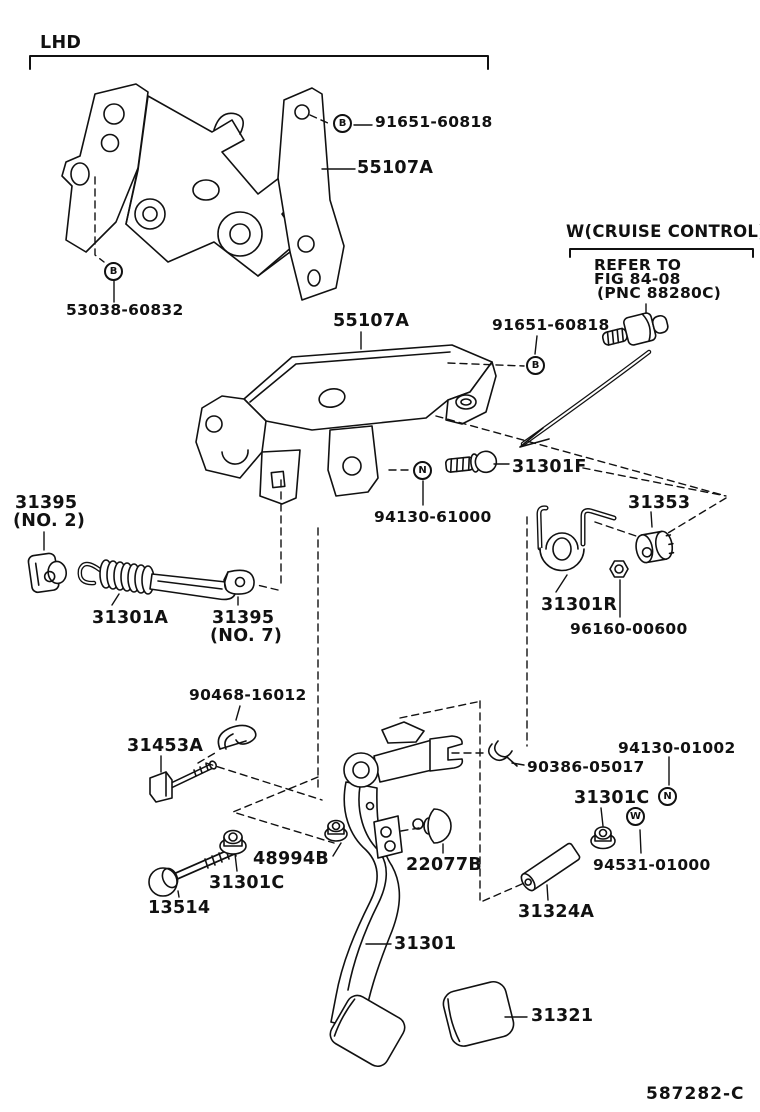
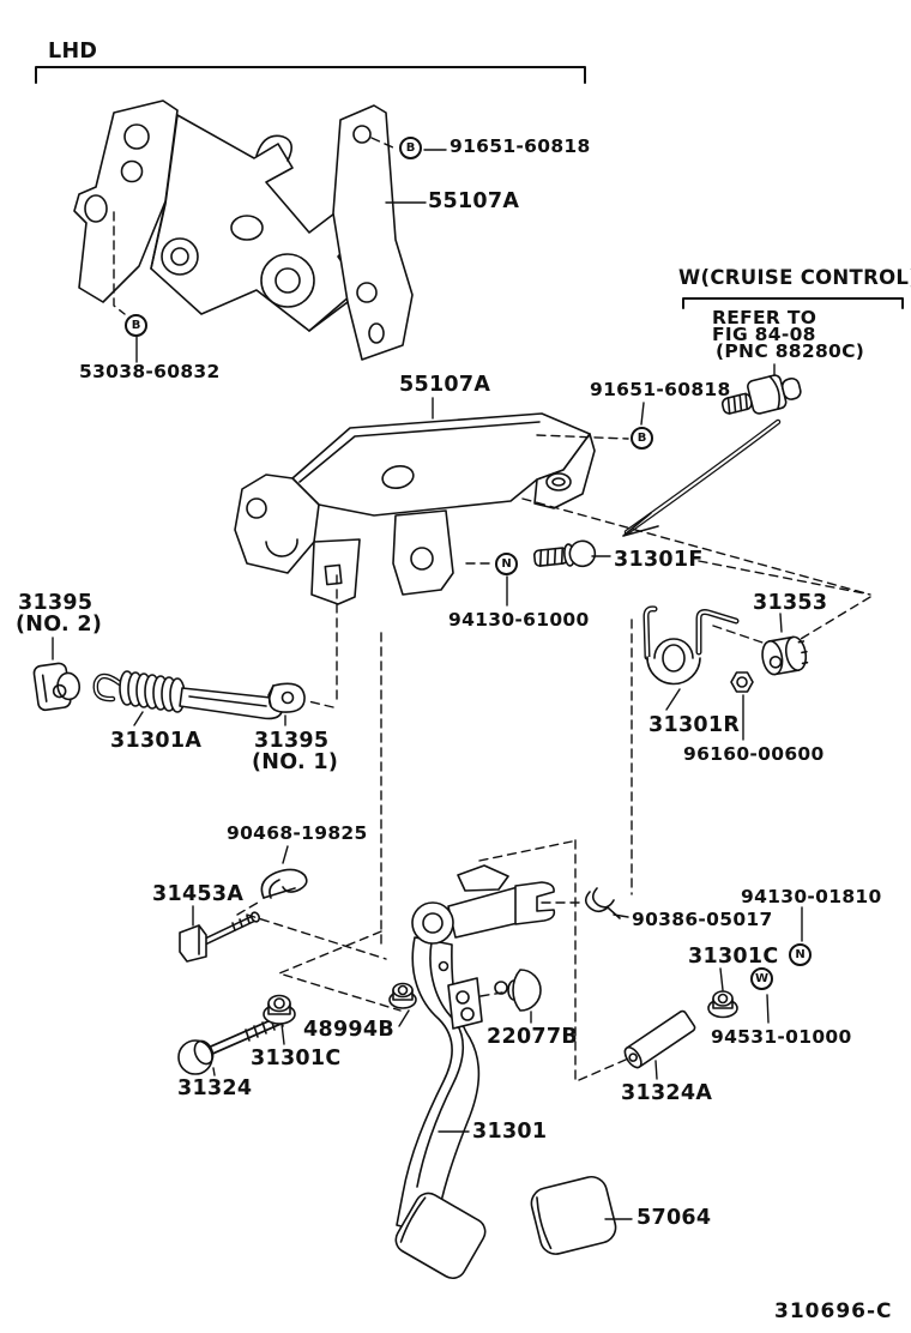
  LHD
  91651-60818
  55107A
  53038-60832
  55107A
  91651-60818
  W(CRUISE CONTROL
  REFER TO
  FIG 84-08
  (PNC 88280C)
  31301F
  94130-61000
  31353
  31301R
  96160-00600
  31395
  (NO. 2)
  31301A
  31395
- (NO. 7)
+ (NO. 1)
- 90468-16012
+ 90468-19825
  31453A
  90386-05017
- 94130-01002
+ 94130-01810
  31301C
  94531-01000
  31324A
  48994B
  31301C
- 13514
+ 31324
  22077B
  31301
- 31321
+ 57064
- 587282-C
+ 310696-C
  B
  B
  B
  N
  N
  W
